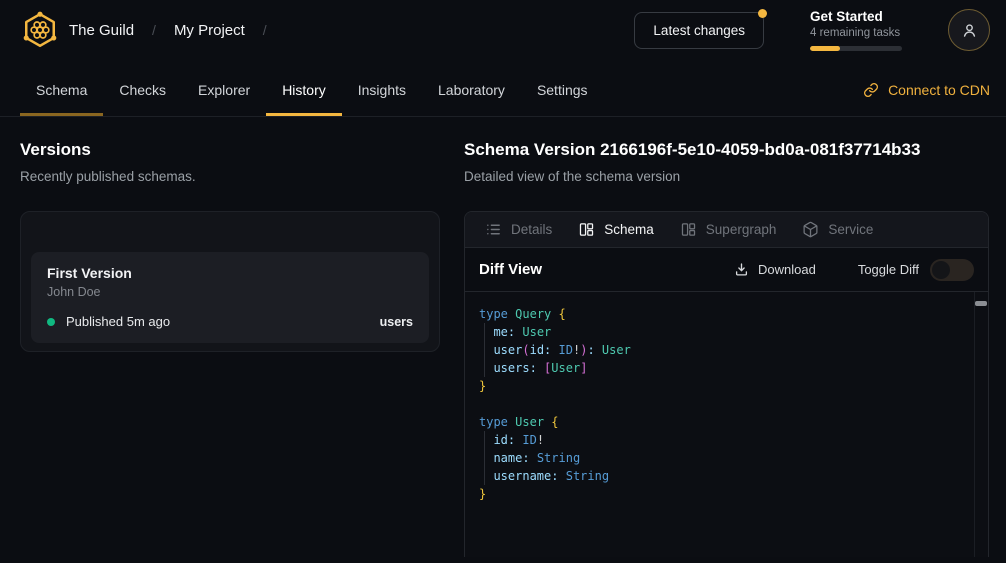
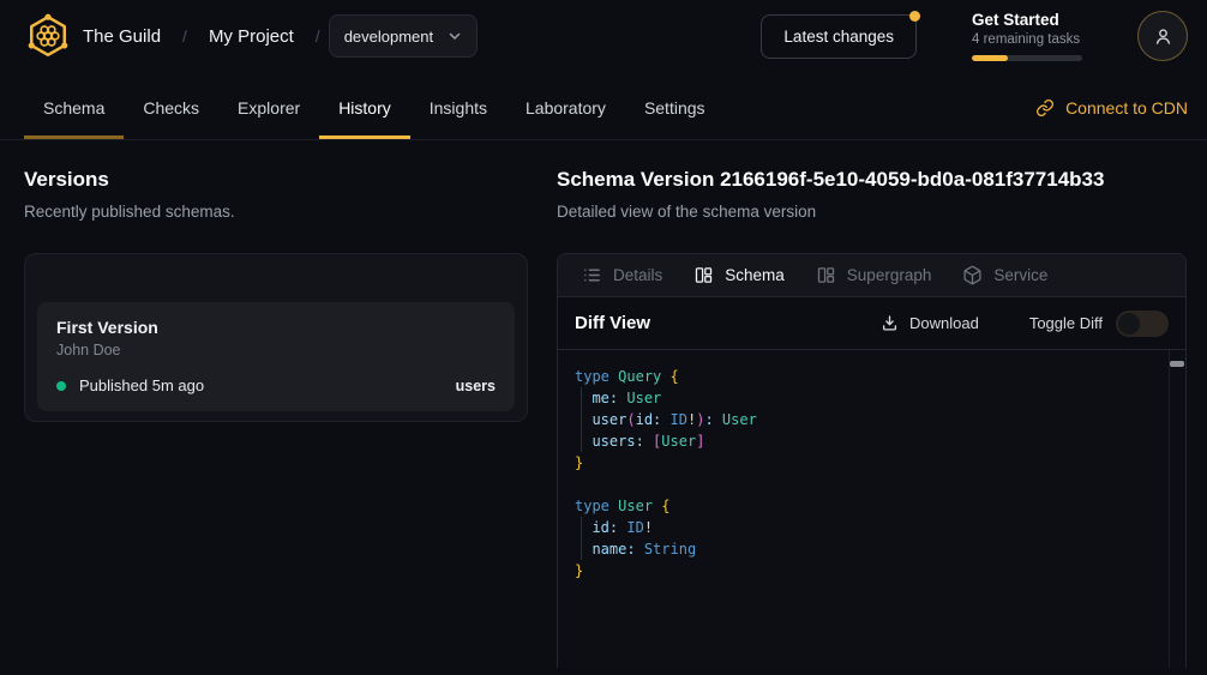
  The Guild
  /
  My Project
  /
+ development
  Latest changes
  Get Started
  4 remaining tasks
  Schema
  Checks
  Explorer
  History
  Insights
  Laboratory
  Settings
  Connect to CDN
  Versions
  Recently published schemas.
  First Version
  John Doe
  Published 5m ago
  users
  Schema Version 2166196f-5e10-4059-bd0a-081f37714b33
  Detailed view of the schema version
  Details
  Schema
  Supergraph
  Service
  Diff View
  Download
  Toggle Diff
  type Query {
  me: User
  user(id: ID!): User
  users: [User]
  }
  type User {
  id: ID!
  name: String
- username: String
  }
